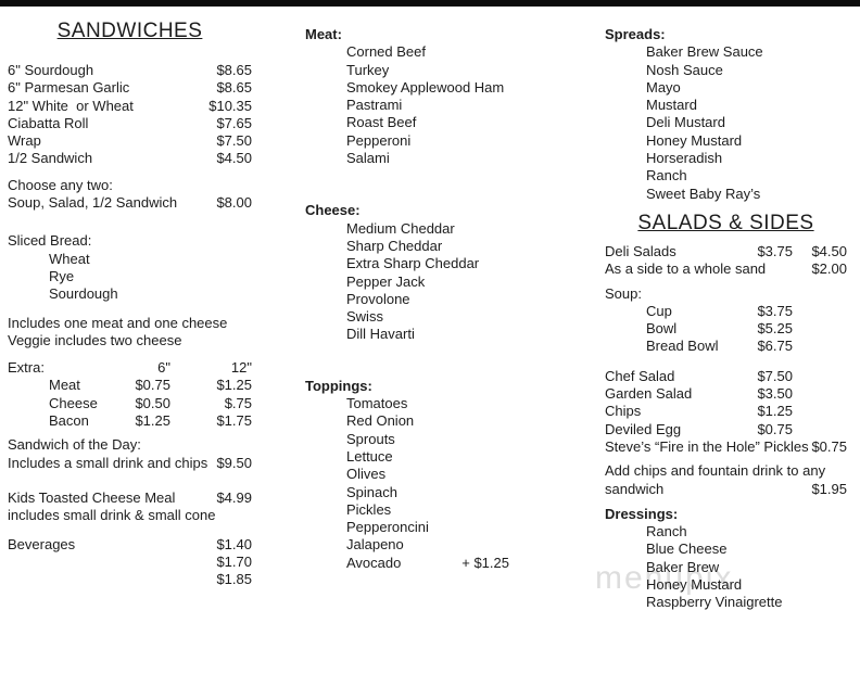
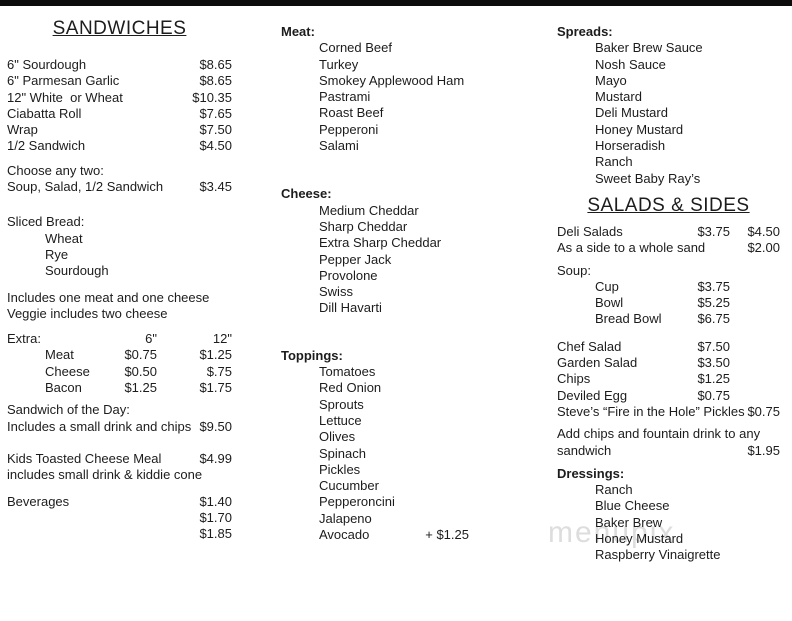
  menupix
  SANDWICHES
  6" Sourdough
  $8.65
  6" Parmesan Garlic
  $8.65
  12" White or Wheat
  $10.35
  Ciabatta Roll
  $7.65
  Wrap
  $7.50
  1/2 Sandwich
  $4.50
  Choose any two:
  Soup, Salad, 1/2 Sandwich
- $8.00
+ $3.45
  Sliced Bread:
  Wheat
  Rye
  Sourdough
  Includes one meat and one cheese
  Veggie includes two cheese
  Extra:
  6"
  12"
  Meat
  $0.75
  $1.25
  Cheese
  $0.50
  $.75
  Bacon
  $1.25
  $1.75
  Sandwich of the Day:
  Includes a small drink and chips
  $9.50
  Kids Toasted Cheese Meal
  $4.99
- includes small drink & small cone
+ includes small drink & kiddie cone
  Beverages
  $1.40
  $1.70
  $1.85
  Meat:
  Corned Beef
  Turkey
  Smokey Applewood Ham
  Pastrami
  Roast Beef
  Pepperoni
  Salami
  Cheese:
  Medium Cheddar
  Sharp Cheddar
  Extra Sharp Cheddar
  Pepper Jack
  Provolone
  Swiss
  Dill Havarti
  Toppings:
  Tomatoes
  Red Onion
  Sprouts
  Lettuce
  Olives
  Spinach
  Pickles
+ Cucumber
  Pepperoncini
  Jalapeno
  Avocado
  + $1.25
  Spreads:
  Baker Brew Sauce
  Nosh Sauce
  Mayo
  Mustard
  Deli Mustard
  Honey Mustard
  Horseradish
  Ranch
  Sweet Baby Ray’s
  SALADS & SIDES
  Deli Salads
  $3.75
  $4.50
  As a side to a whole sand
  $2.00
  Soup:
  Cup
  $3.75
  Bowl
  $5.25
  Bread Bowl
  $6.75
  Chef Salad
  $7.50
  Garden Salad
  $3.50
  Chips
  $1.25
  Deviled Egg
  $0.75
  Steve’s “Fire in the Hole” Pickles
  $0.75
  Add chips and fountain drink to any
  sandwich
  $1.95
  Dressings:
  Ranch
  Blue Cheese
  Baker Brew
  Honey Mustard
  Raspberry Vinaigrette
